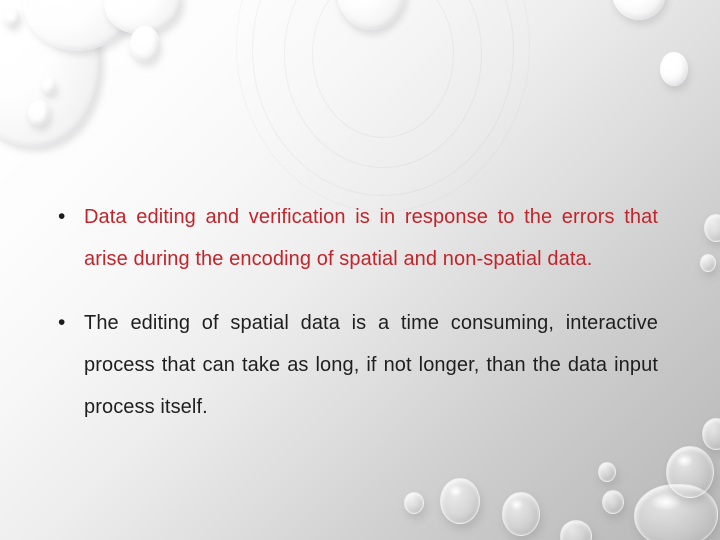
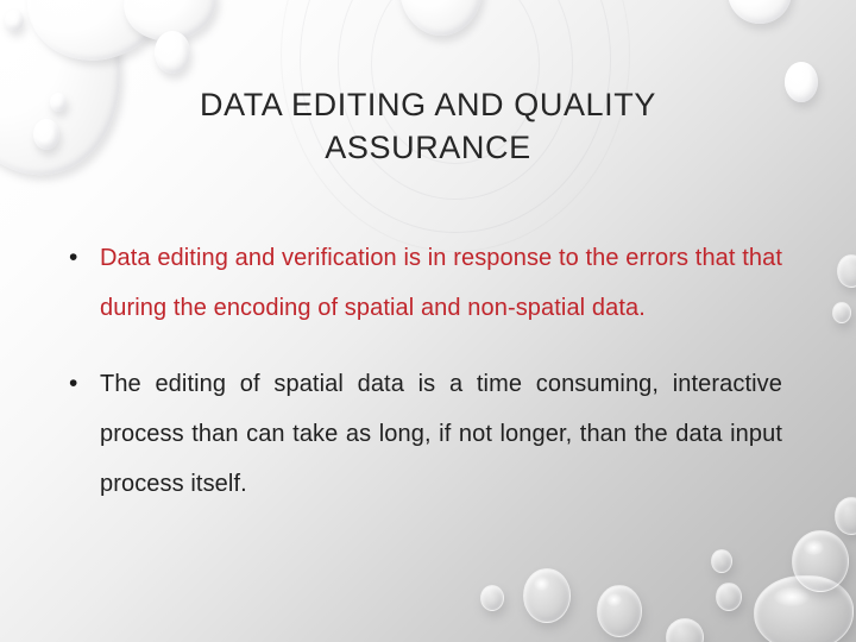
+ DATA EDITING AND QUALITY
+ ASSURANCE
  •
- Data editing and verification is in response to the errors that arise during the encoding of spatial and non-spatial data.
+ Data editing and verification is in response to the errors that that during the encoding of spatial and non-spatial data.
  •
- The editing of spatial data is a time consuming, interactive process that can take as long, if not longer, than the data input process itself.
+ The editing of spatial data is a time consuming, interactive process than can take as long, if not longer, than the data input process itself.
